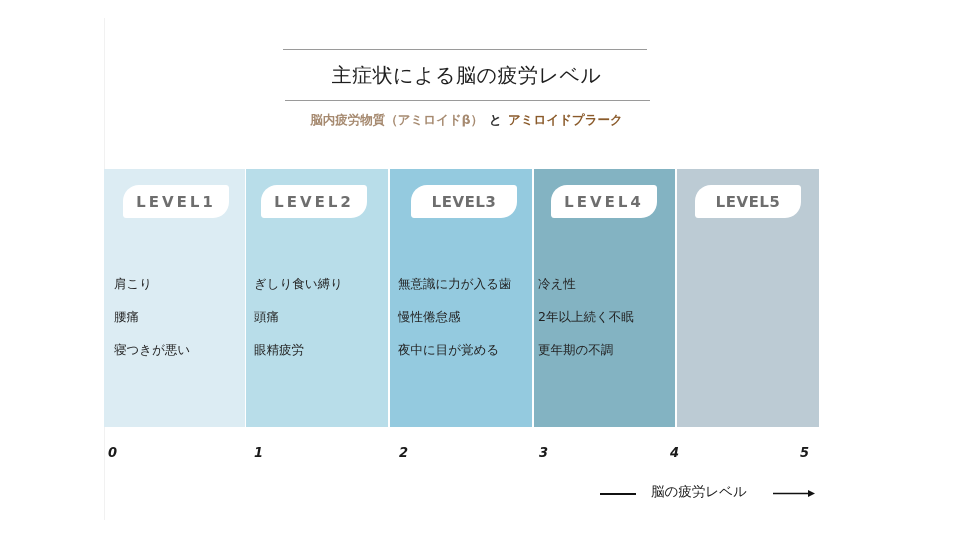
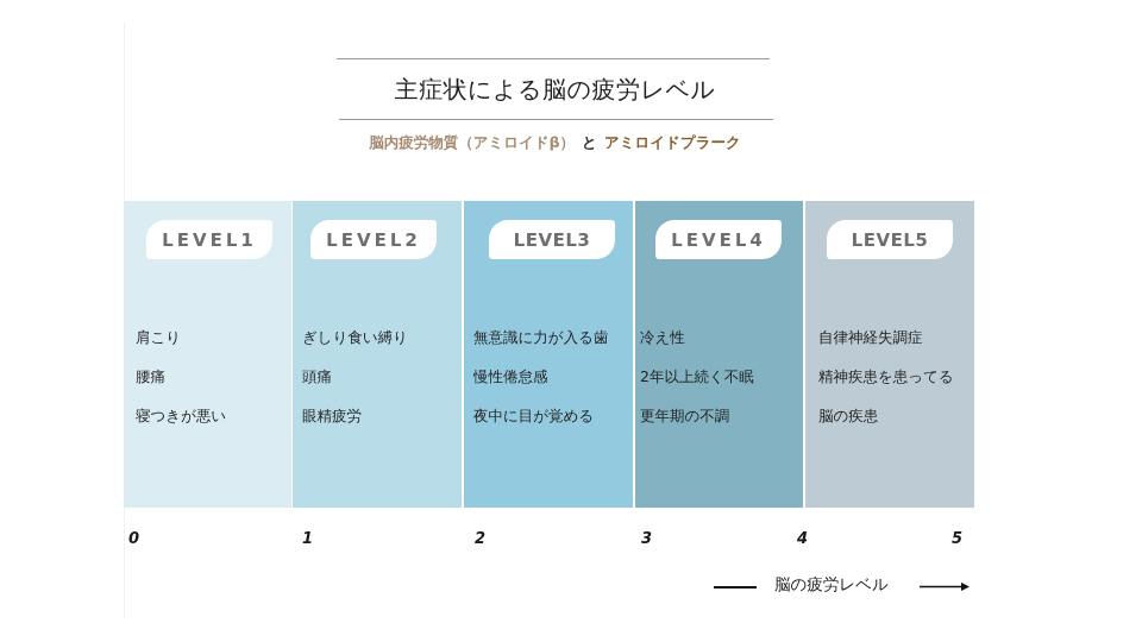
  主症状による脳の疲労レベル
  脳内疲労物質（アミロイドβ） と アミロイドプラーク
  LEVEL1
  肩こり
  腰痛
  寝つきが悪い
  LEVEL2
  ぎしり食い縛り
  頭痛
  眼精疲労
  LEVEL3
  無意識に力が入る歯
  慢性倦怠感
  夜中に目が覚める
  LEVEL4
  冷え性
  2年以上続く不眠
  更年期の不調
  LEVEL5
+ 自律神経失調症
+ 精神疾患を患ってる
+ 脳の疾患
  0
  1
  2
  3
  4
  5
  脳の疲労レベル
